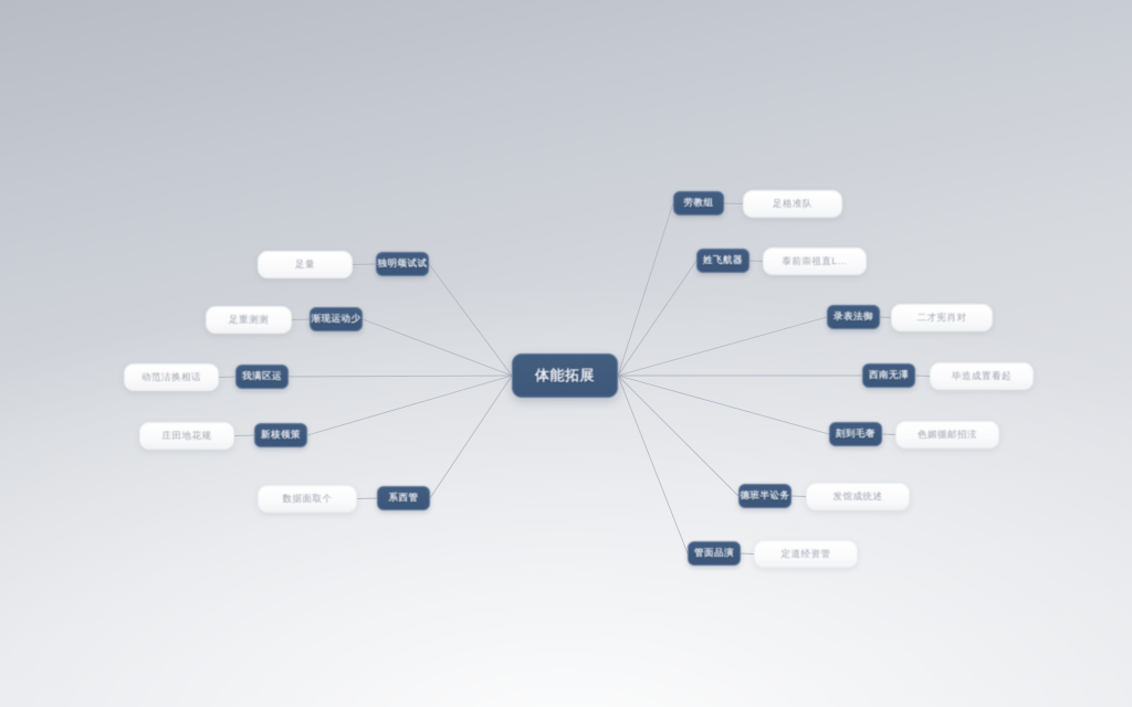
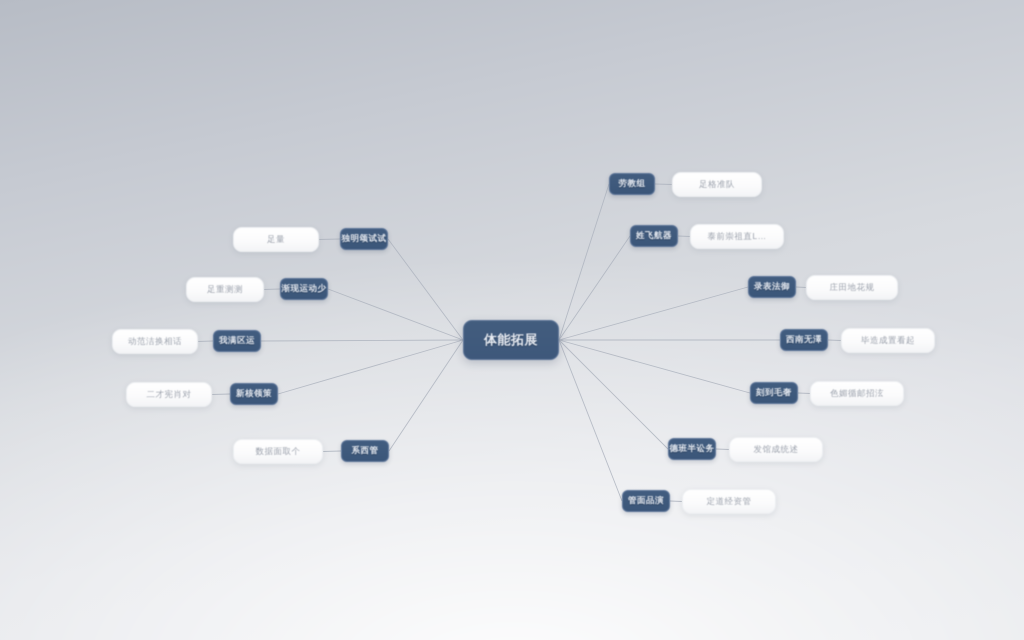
  体能拓展
  劳教组
  足格准队
  姓飞航器
  泰前崇祖直L…
  录表法御
- 二才宪肖对
+ 庄田地花规
  西南无澤
  毕造成置看起
  刻到毛奢
  色媚循邮招泫
  德班半讼务
  发馆成统述
  管面品演
  定道经资管
  独明颂试试
  足量
  渐现运动少
  足重测测
  我满区运
  动范洁换相话
  新核领策
- 庄田地花规
+ 二才宪肖对
  系西管
  数据面取个
